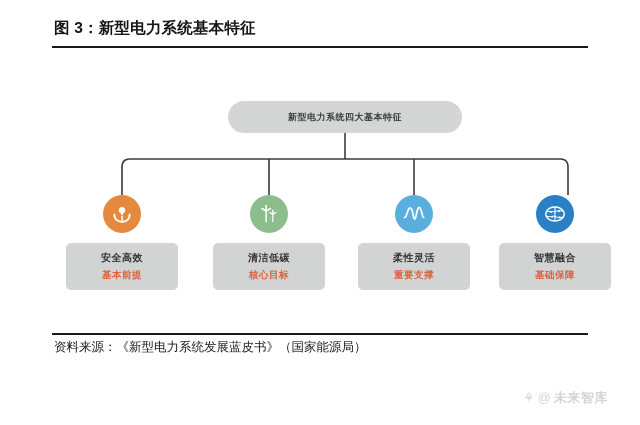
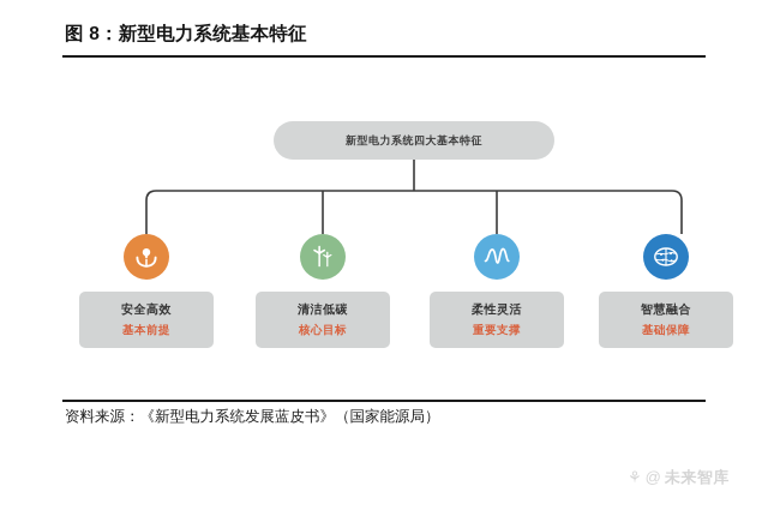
- 图 3：新型电力系统基本特征
+ 图 8：新型电力系统基本特征
  新型电力系统四大基本特征
  安全高效
  基本前提
  清洁低碳
  核心目标
  柔性灵活
  重要支撑
  智慧融合
  基础保障
  资料来源：《新型电力系统发展蓝皮书》（国家能源局）
  ⚘
  @
  未来智库
